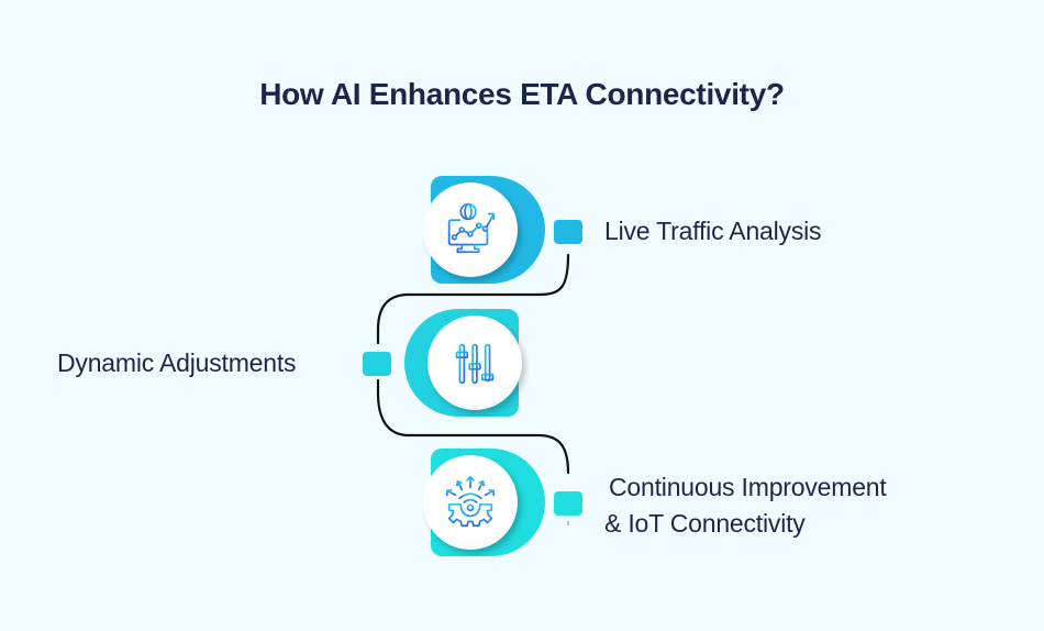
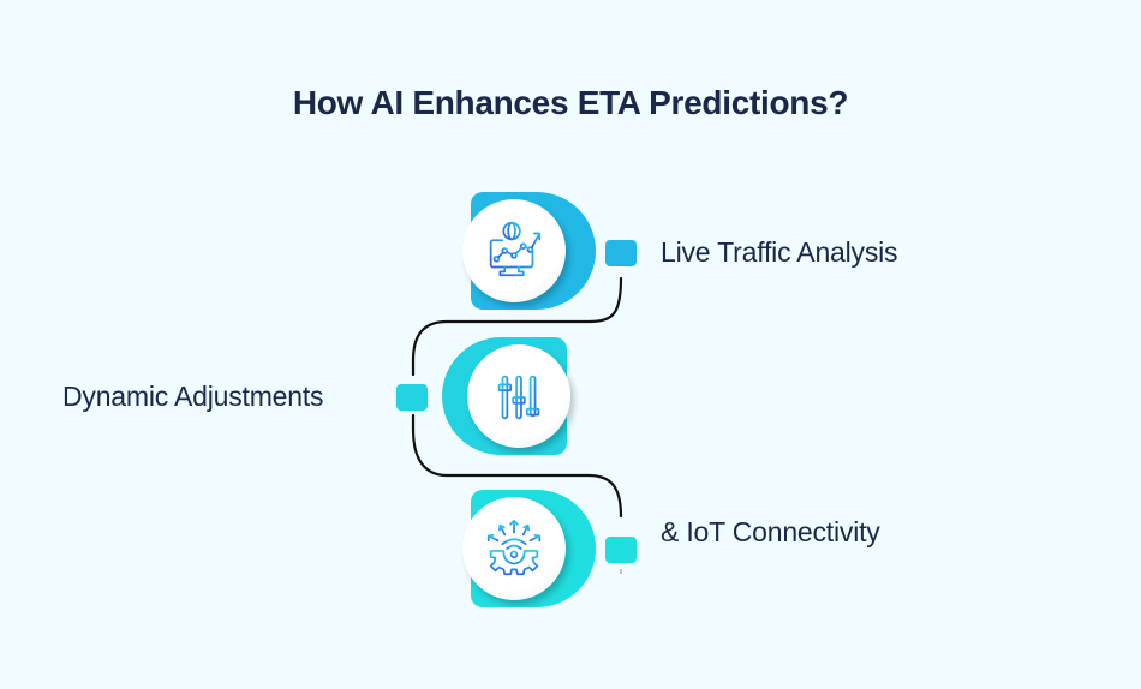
- How AI Enhances ETA Connectivity?
+ How AI Enhances ETA Predictions?
  Live Traffic Analysis
  Dynamic Adjustments
- Continuous Improvement
  & IoT Connectivity
